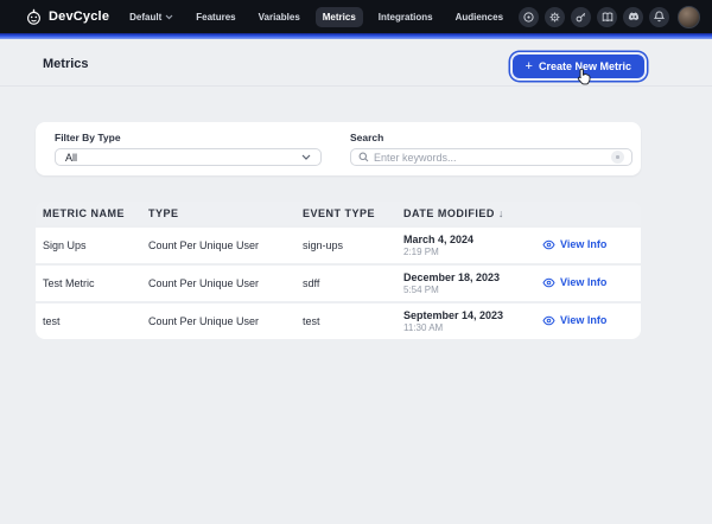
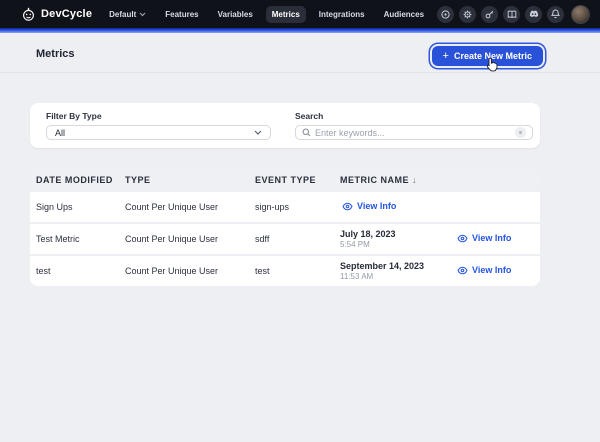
  DevCycle
  Default
  Features
  Variables
  Metrics
  Integrations
  Audiences
  Metrics
  +
  Create New Metric
  Filter By Type
  All
  Search
  Enter keywords...
- METRIC NAME
+ DATE MODIFIED
  TYPE
  EVENT TYPE
- DATE MODIFIED
+ METRIC NAME
  ↓
  Sign Ups
  Count Per Unique User
  sign-ups
- March 4, 2024
- 2:19 PM
  View Info
  Test Metric
  Count Per Unique User
  sdff
- December 18, 2023
+ July 18, 2023
  5:54 PM
  View Info
  test
  Count Per Unique User
  test
  September 14, 2023
- 11:30 AM
+ 11:53 AM
  View Info
